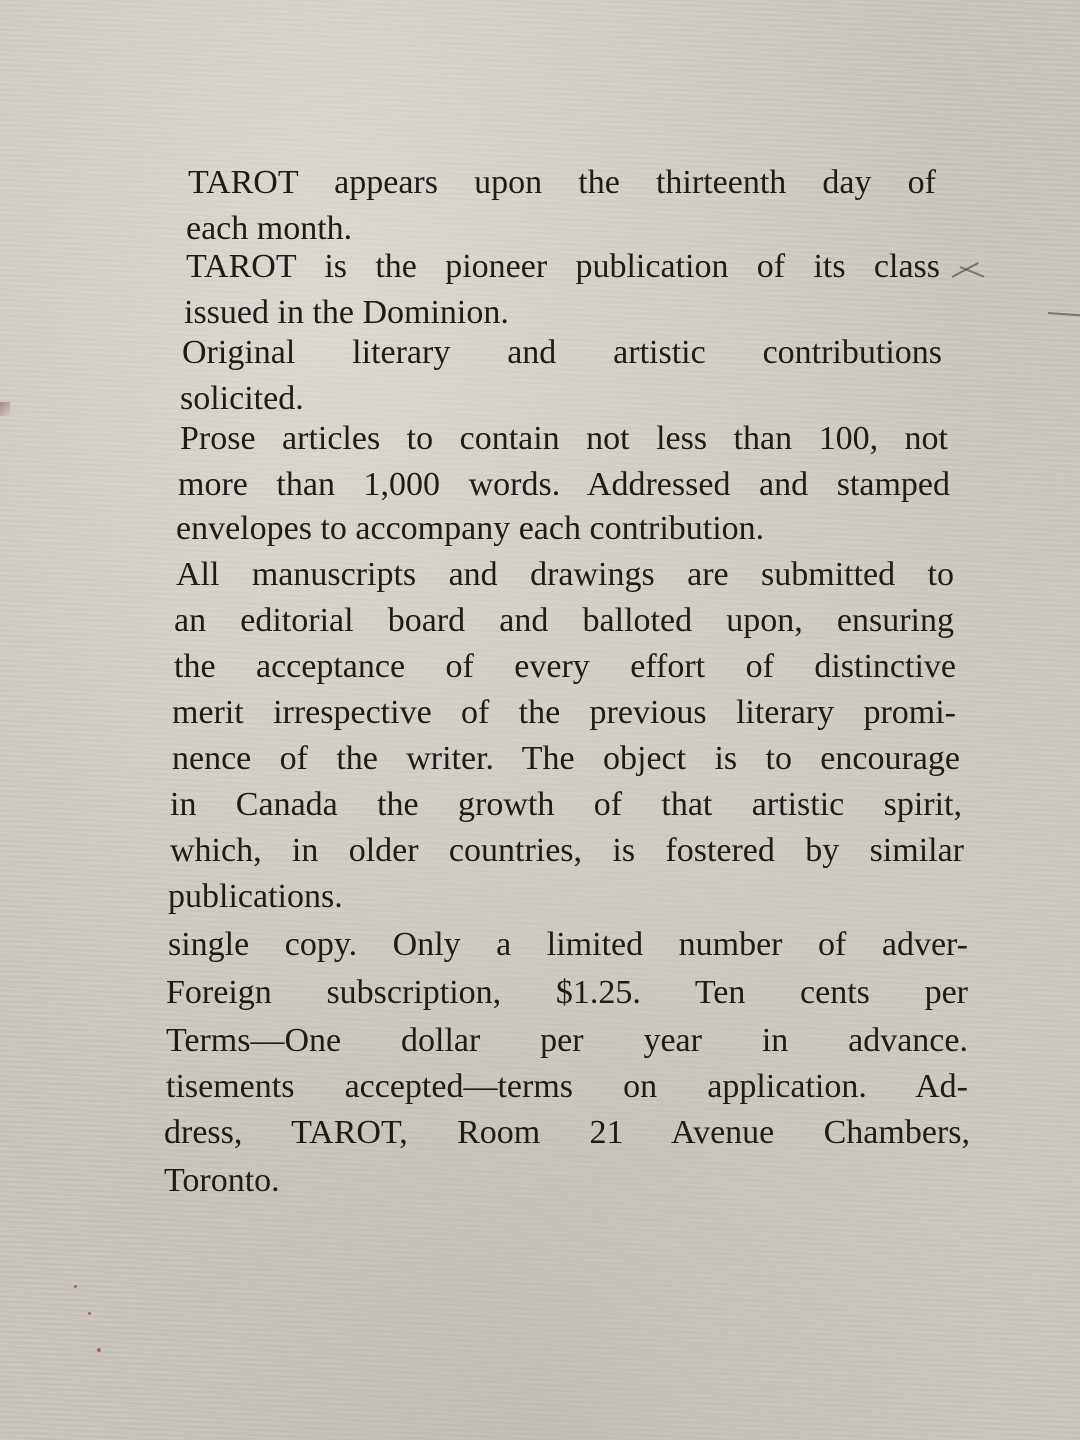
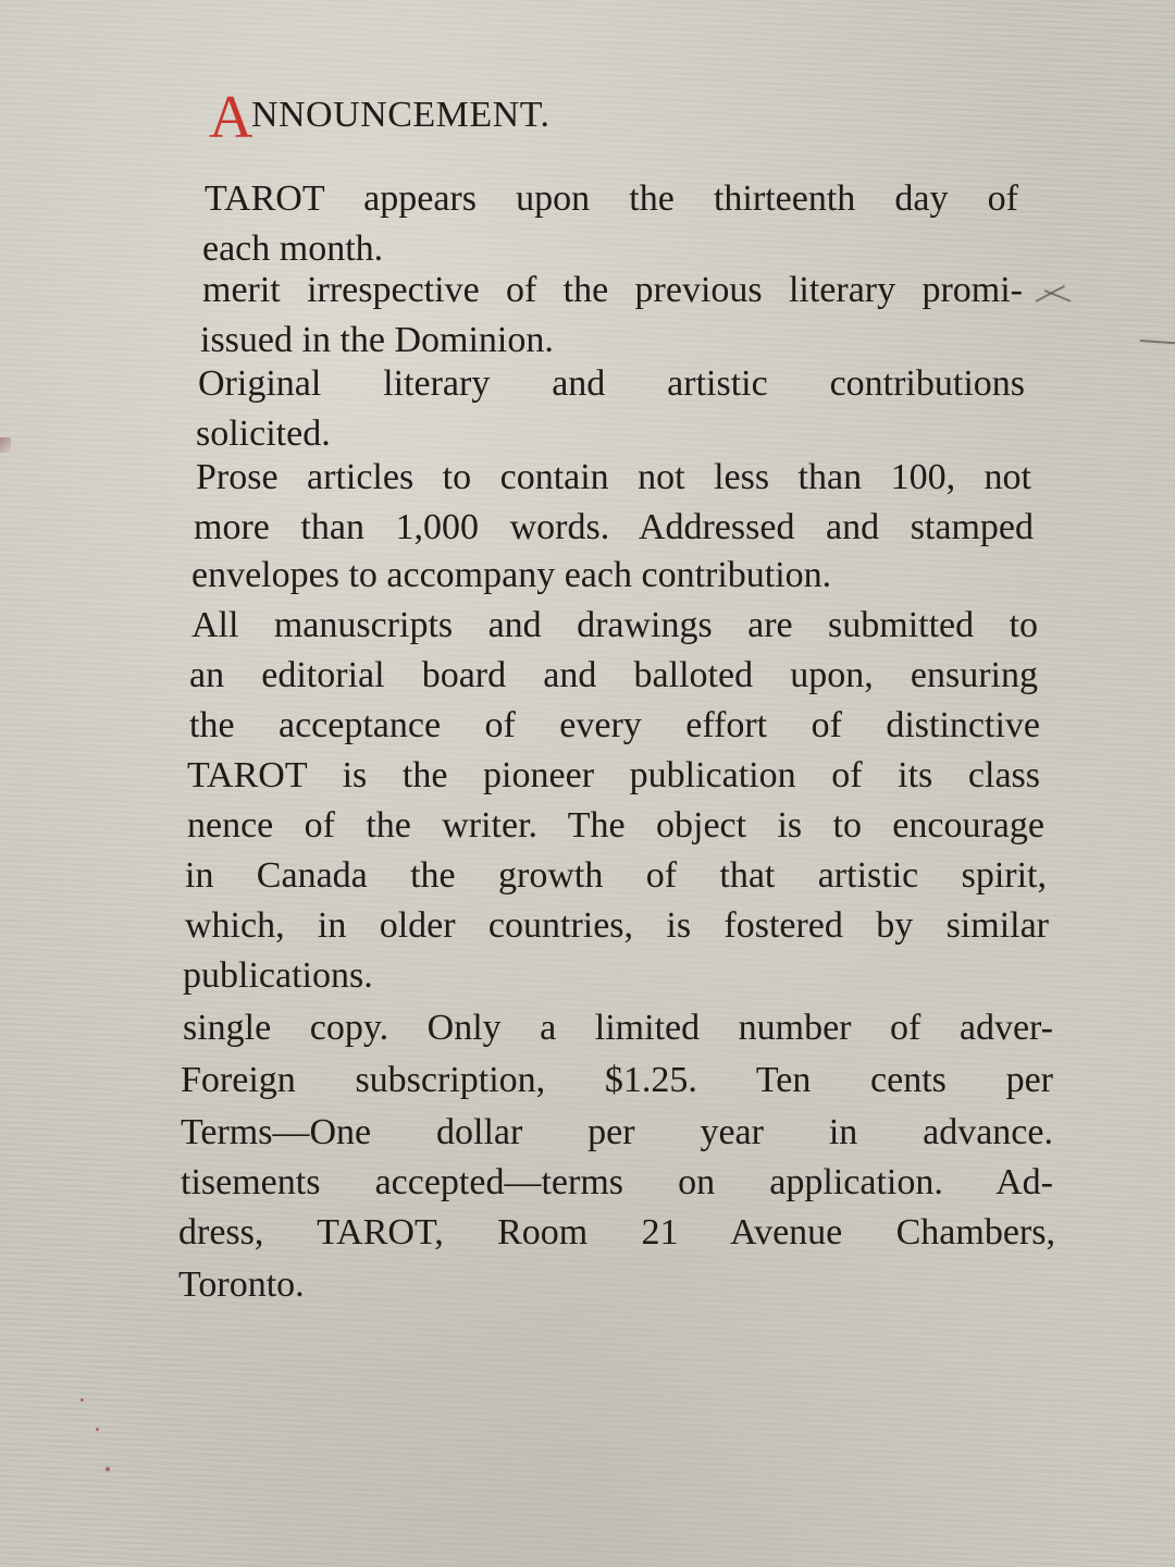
+ ANNOUNCEMENT.
  TAROT appears upon the thirteenth day of
  each month.
- TAROT is the pioneer publication of its class
+ merit irrespective of the previous literary promi-
  issued in the Dominion.
  Original literary and artistic contributions
  solicited.
  Prose articles to contain not less than 100, not
  more than 1,000 words. Addressed and stamped
  envelopes to accompany each contribution.
  All manuscripts and drawings are submitted to
  an editorial board and balloted upon, ensuring
  the acceptance of every effort of distinctive
- merit irrespective of the previous literary promi-
+ TAROT is the pioneer publication of its class
  nence of the writer. The object is to encourage
  in Canada the growth of that artistic spirit,
  which, in older countries, is fostered by similar
  publications.
  single copy. Only a limited number of adver-
  Foreign subscription, $1.25. Ten cents per
  Terms—One dollar per year in advance.
  tisements accepted—terms on application. Ad-
  dress, TAROT, Room 21 Avenue Chambers,
  Toronto.
